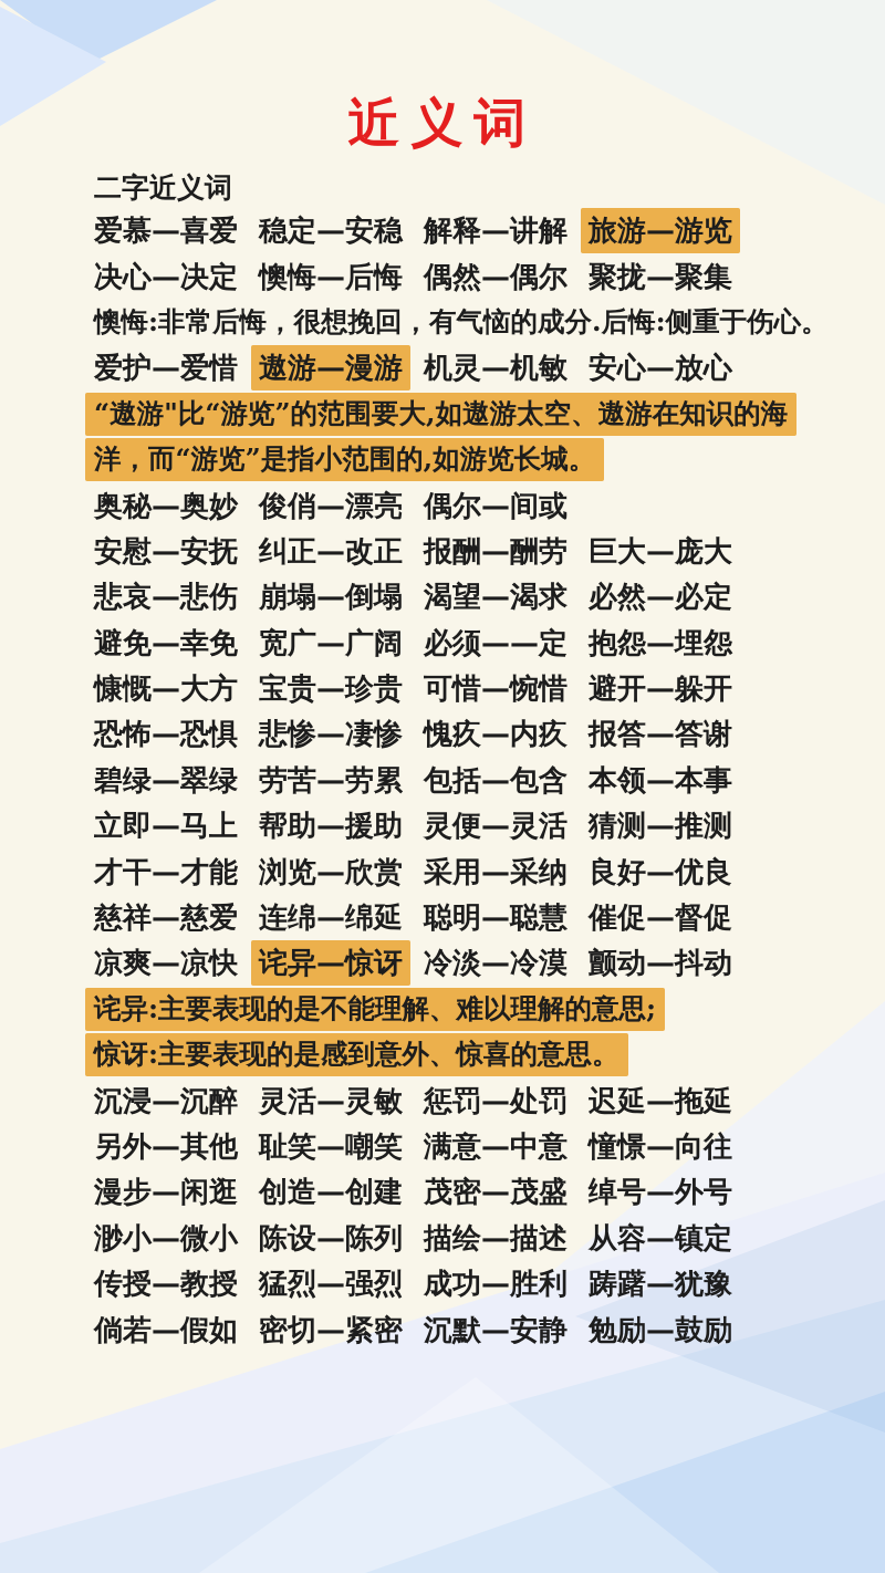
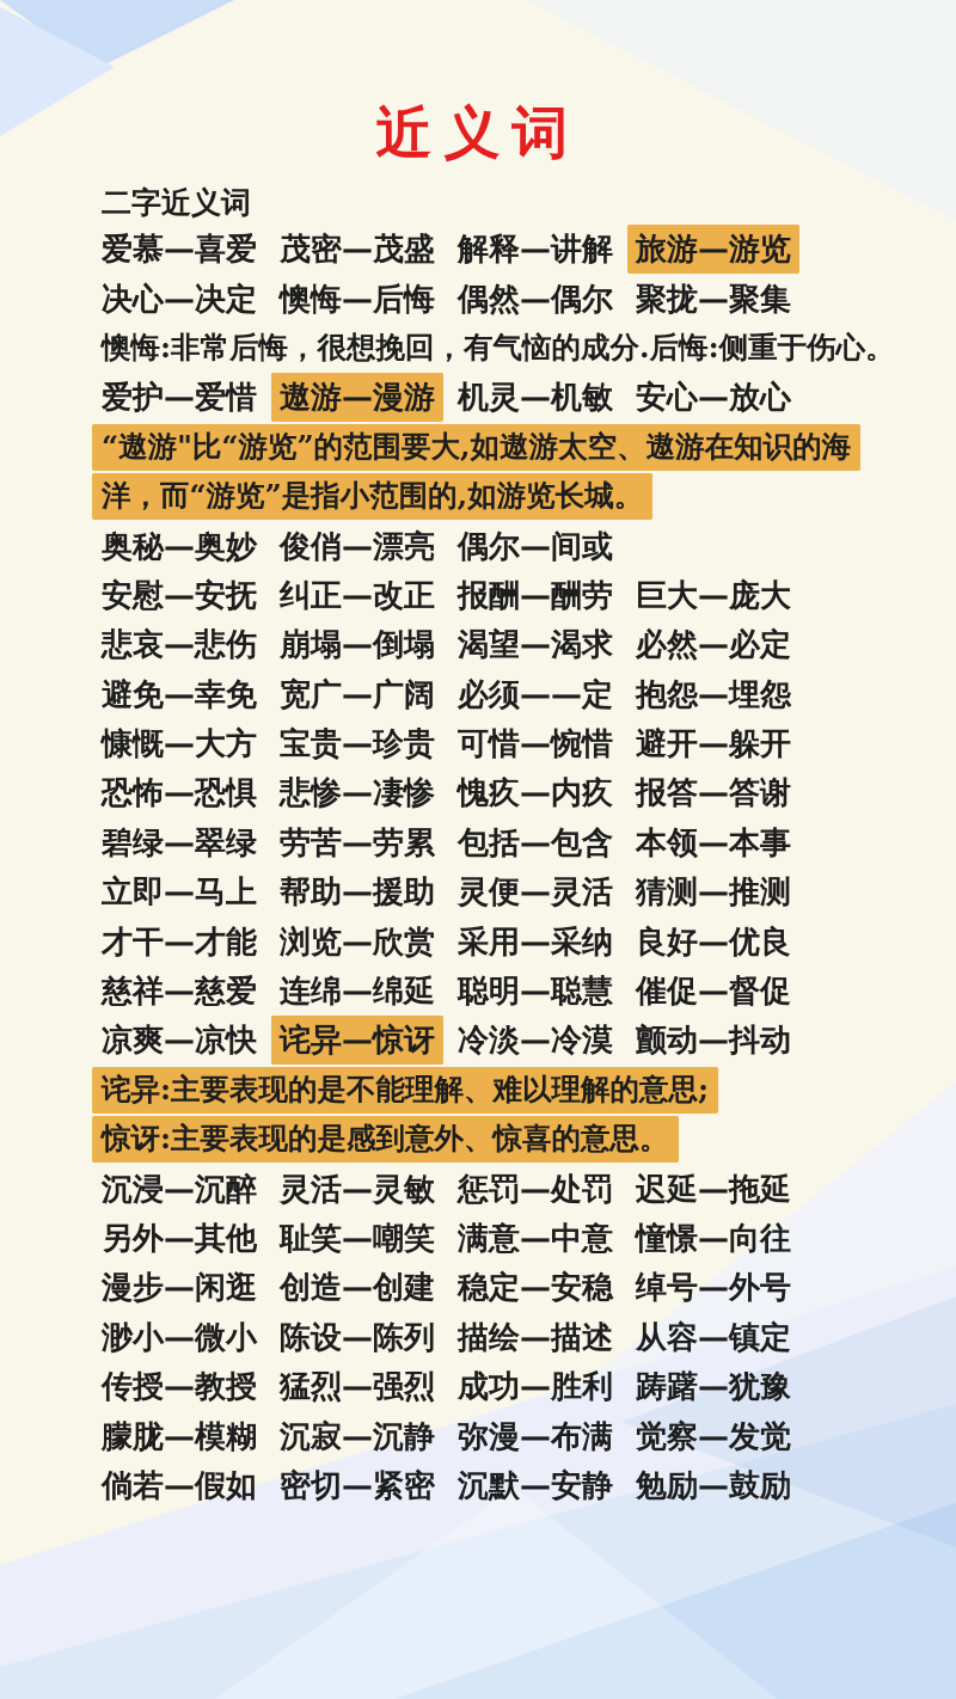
  近义词
  二字近义词
  爱慕—喜爱
- 稳定—安稳
+ 茂密—茂盛
  解释—讲解
  旅游—游览
  决心—决定
  懊悔—后悔
  偶然—偶尔
  聚拢—聚集
  懊悔:非常后悔，很想挽回，有气恼的成分.后悔:侧重于伤心。
  爱护—爱惜
  遨游—漫游
  机灵—机敏
  安心—放心
  “遨游"比“游览”的范围要大,如遨游太空、遨游在知识的海
  洋，而“游览”是指小范围的,如游览长城。
  奥秘—奥妙
  俊俏—漂亮
  偶尔—间或
  安慰—安抚
  纠正—改正
  报酬—酬劳
  巨大—庞大
  悲哀—悲伤
  崩塌—倒塌
  渴望—渴求
  必然—必定
  避免—幸免
  宽广—广阔
  必须——定
  抱怨—埋怨
  慷慨—大方
  宝贵—珍贵
  可惜—惋惜
  避开—躲开
  恐怖—恐惧
  悲惨—凄惨
  愧疚—内疚
  报答—答谢
  碧绿—翠绿
  劳苦—劳累
  包括—包含
  本领—本事
  立即—马上
  帮助—援助
  灵便—灵活
  猜测—推测
  才干—才能
  浏览—欣赏
  采用—采纳
  良好—优良
  慈祥—慈爱
  连绵—绵延
  聪明—聪慧
  催促—督促
  凉爽—凉快
  诧异—惊讶
  冷淡—冷漠
  颤动—抖动
  诧异:主要表现的是不能理解、难以理解的意思;
  惊讶:主要表现的是感到意外、惊喜的意思。
  沉浸—沉醉
  灵活—灵敏
  惩罚—处罚
  迟延—拖延
  另外—其他
  耻笑—嘲笑
  满意—中意
  憧憬—向往
  漫步—闲逛
  创造—创建
- 茂密—茂盛
+ 稳定—安稳
  绰号—外号
  渺小—微小
  陈设—陈列
  描绘—描述
  从容—镇定
  传授—教授
  猛烈—强烈
  成功—胜利
  踌躇—犹豫
+ 朦胧—模糊
+ 沉寂—沉静
+ 弥漫—布满
+ 觉察—发觉
  倘若—假如
  密切—紧密
  沉默—安静
  勉励—鼓励
